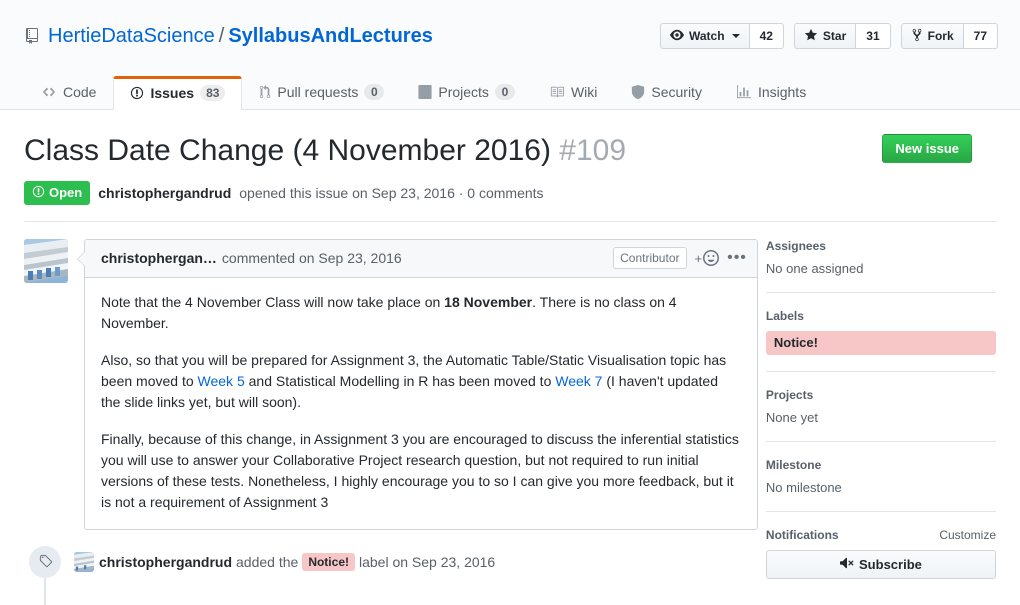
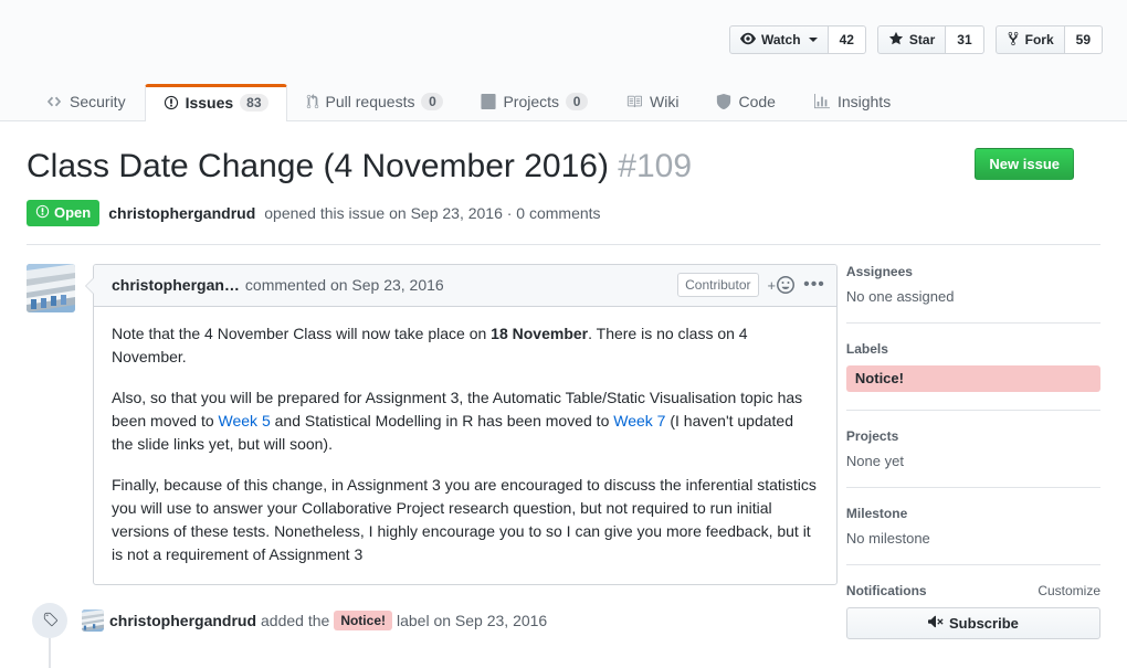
- HertieDataScience
- /
- SyllabusAndLectures
  Watch
  42
  Star
  31
  Fork
- 77
+ 59
- Code
+ Security
  Issues
  83
  Pull requests
  0
  Projects
  0
  Wiki
- Security
+ Code
  Insights
  Class Date Change (4 November 2016) #109
  New issue
  Open
  christophergandrud
  opened this issue on Sep 23, 2016 · 0 comments
  christophergan…
  commented on Sep 23, 2016
  Contributor
  +
  •••
  Note that the 4 November Class will now take place on 18 November. There is no class on 4 November.
  Also, so that you will be prepared for Assignment 3, the Automatic Table/Static Visualisation topic has been moved to Week 5 and Statistical Modelling in R has been moved to Week 7 (I haven't updated the slide links yet, but will soon).
  Finally, because of this change, in Assignment 3 you are encouraged to discuss the inferential statistics you will use to answer your Collaborative Project research question, but not required to run initial versions of these tests. Nonetheless, I highly encourage you to so I can give you more feedback, but it is not a requirement of Assignment 3
  christophergandrud
  added the
  Notice!
  label on Sep 23, 2016
  Assignees
  No one assigned
  Labels
  Notice!
  Projects
  None yet
  Milestone
  No milestone
  Notifications
  Customize
  Subscribe
